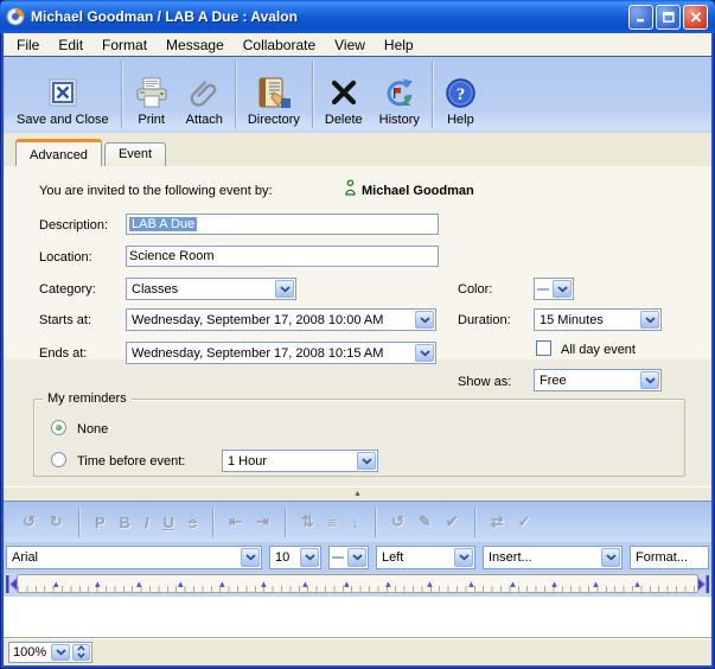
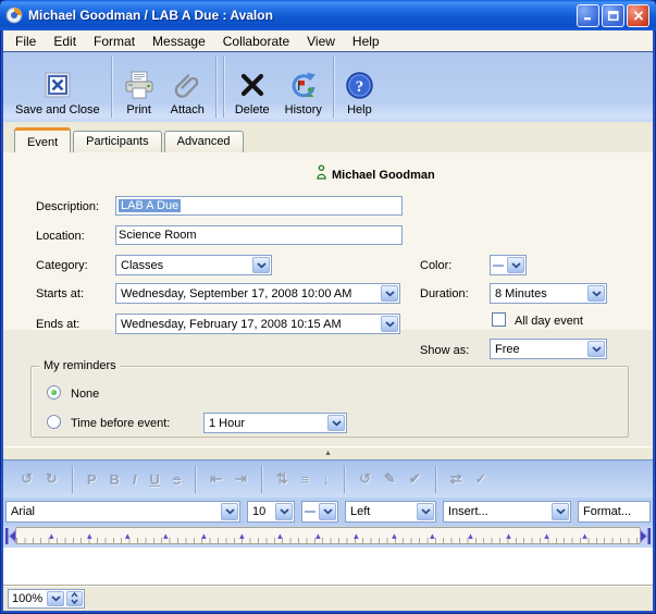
  Michael Goodman / LAB A Due : Avalon
  File
  Edit
  Format
  Message
  Collaborate
  View
  Help
  Save and Close
  Print
  Attach
- Directory
  Delete
  History
  ?
  Help
- Advanced
+ Event
+ Participants
- Event
+ Advanced
- You are invited to the following event by:
  Michael Goodman
  Description:
  LAB A Due
  Location:
  Science Room
  Category:
  Classes
  Color:
  Starts at:
  Wednesday, September 17, 2008 10:00 AM
  Duration:
- 15 Minutes
+ 8 Minutes
  Ends at:
- Wednesday, September 17, 2008 10:15 AM
+ Wednesday, February 17, 2008 10:15 AM
  All day event
  Show as:
  Free
  My reminders
  None
  Time before event:
  1 Hour
  ▴
  ↺
  ↻
  P
  B
  I
  U
  s
  ⇤
  ⇥
  ⇅
  ≡
  ↓
  ↺
  ✎
  ✔
  ⇄
  ✓
  Arial
  10
  Left
  Insert...
  Format...
  ▴ ▴ ▴ ▴ ▴ ▴ ▴ ▴ ▴ ▴ ▴ ▴ ▴ ▴ ▴
  100%
